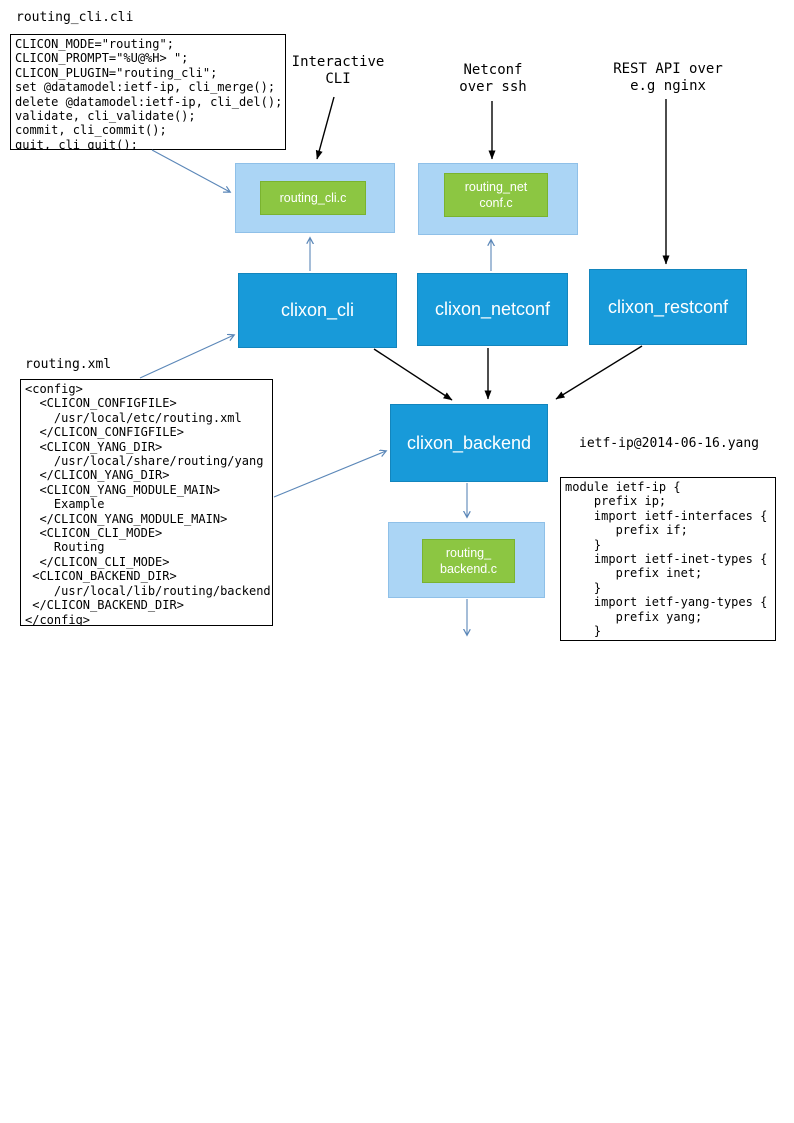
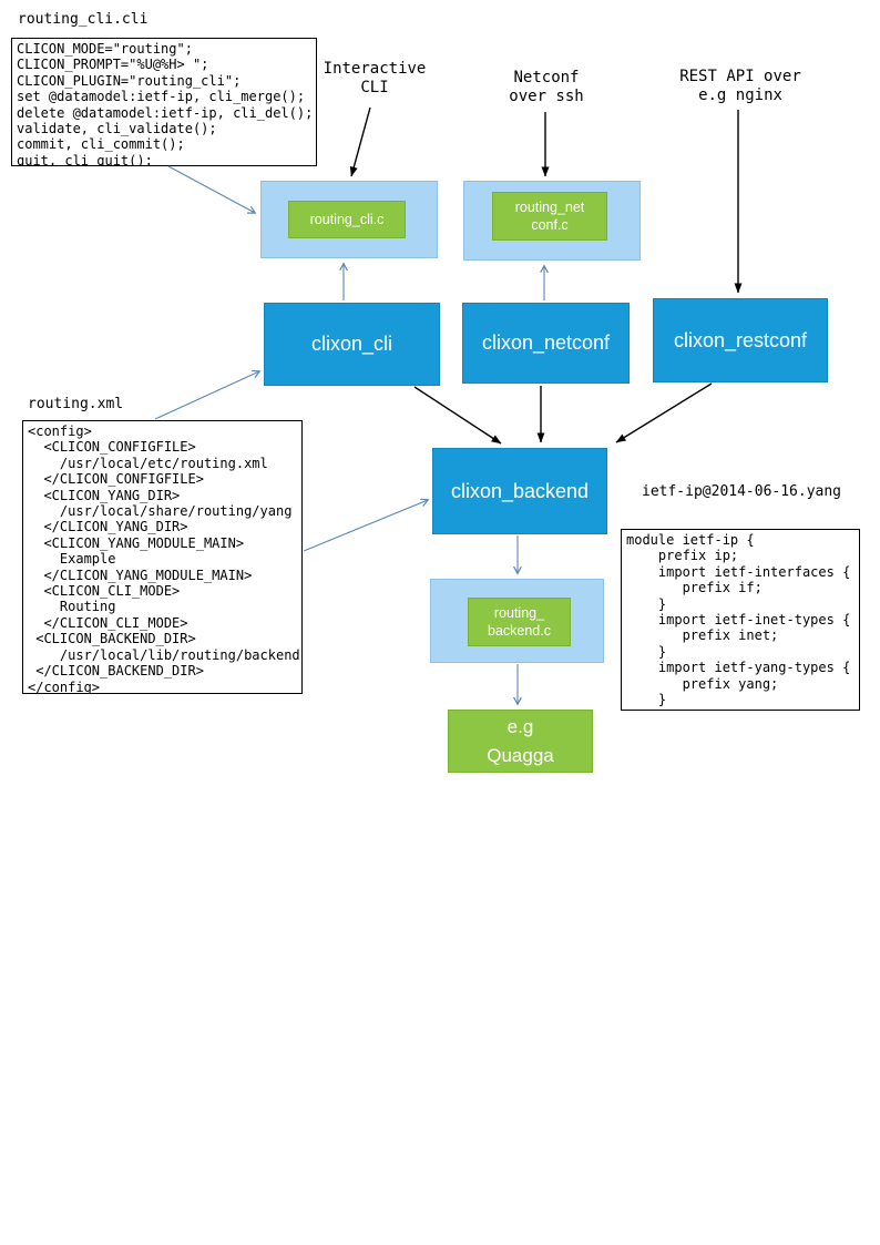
  routing_cli.cli
  CLICON_MODE="routing";
  CLICON_PROMPT="%U@%H> ";
  CLICON_PLUGIN="routing_cli";
  set @datamodel:ietf-ip, cli_merge();
  delete @datamodel:ietf-ip, cli_del();
  validate, cli_validate();
  commit, cli_commit();
  quit, cli_quit();
  Interactive
  CLI
  Netconf
  over ssh
  REST API over
  e.g nginx
  routing_cli.c
  routing_net
  conf.c
  clixon_cli
  clixon_netconf
  clixon_restconf
  clixon_backend
  routing.xml
  <config>
  <CLICON_CONFIGFILE>
  /usr/local/etc/routing.xml
  </CLICON_CONFIGFILE>
  <CLICON_YANG_DIR>
  /usr/local/share/routing/yang
  </CLICON_YANG_DIR>
  <CLICON_YANG_MODULE_MAIN>
  Example
  </CLICON_YANG_MODULE_MAIN>
  <CLICON_CLI_MODE>
  Routing
  </CLICON_CLI_MODE>
  <CLICON_BACKEND_DIR>
  /usr/local/lib/routing/backend
  </CLICON_BACKEND_DIR>
  </config>
  ietf-ip@2014-06-16.yang
  module ietf-ip {
  prefix ip;
  import ietf-interfaces {
  prefix if;
  }
  import ietf-inet-types {
  prefix inet;
  }
  import ietf-yang-types {
  prefix yang;
  }
  routing_
  backend.c
+ e.g
+ Quagga
